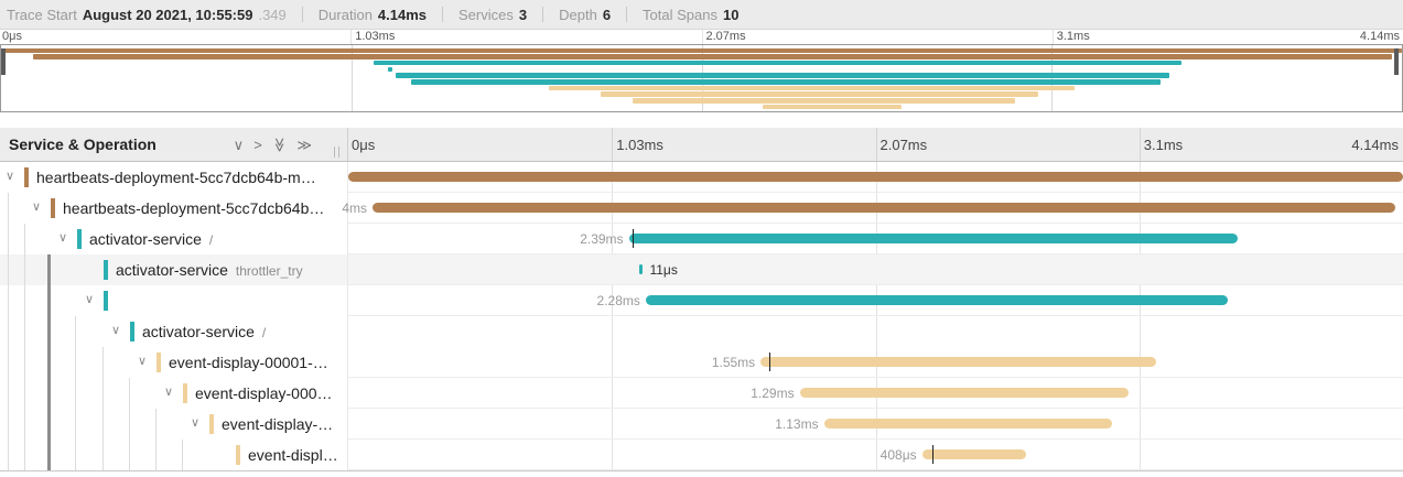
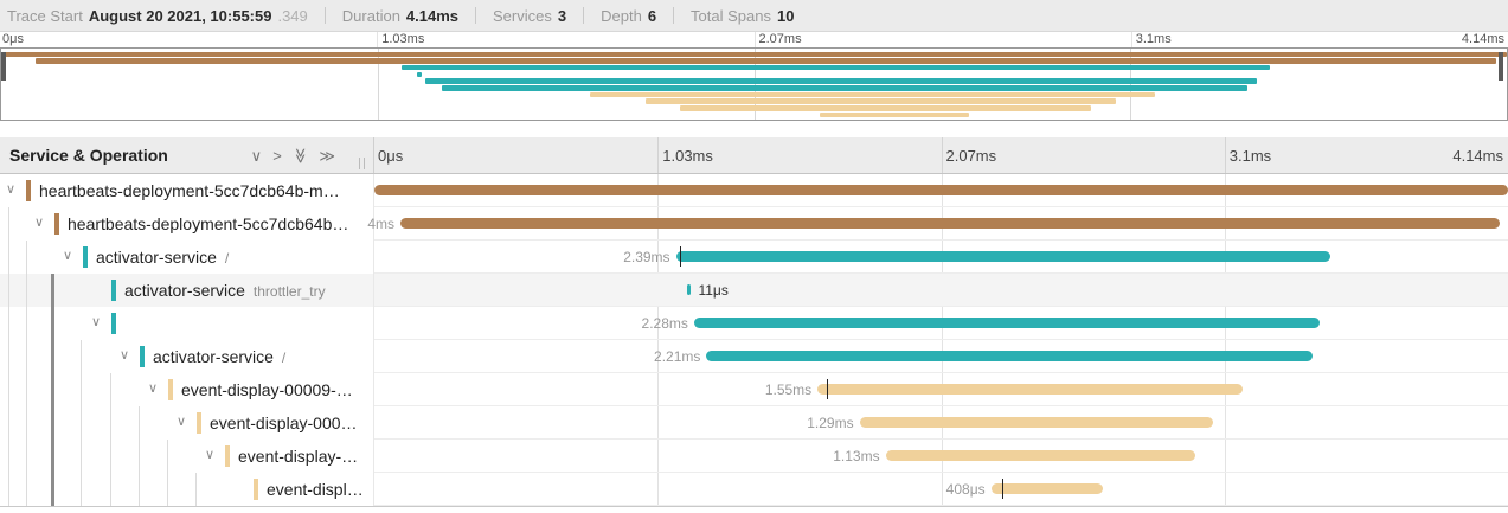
  Trace Start
  August 20 2021, 10:55:59
  .349
  Duration
  4.14ms
  Services
  3
  Depth
  6
  Total Spans
  10
  0μs
  1.03ms
  2.07ms
  3.1ms
  4.14ms
  Service & Operation
  ∨
  >
  ≫
  0μs
  1.03ms
  2.07ms
  3.1ms
  4.14ms
  ∨
  heartbeats-deployment-5cc7dcb64b-m…
  ∨
  heartbeats-deployment-5cc7dcb64b…
  4ms
  ∨
  activator-service /
  2.39ms
  activator-service throttler_try
  11μs
  ∨
  2.28ms
  ∨
  activator-service /
+ 2.21ms
  ∨
- event-display-00001-…
+ event-display-00009-…
  1.55ms
  ∨
  event-display-000…
  1.29ms
  ∨
  event-display-…
  1.13ms
  event-displ…
  408μs
